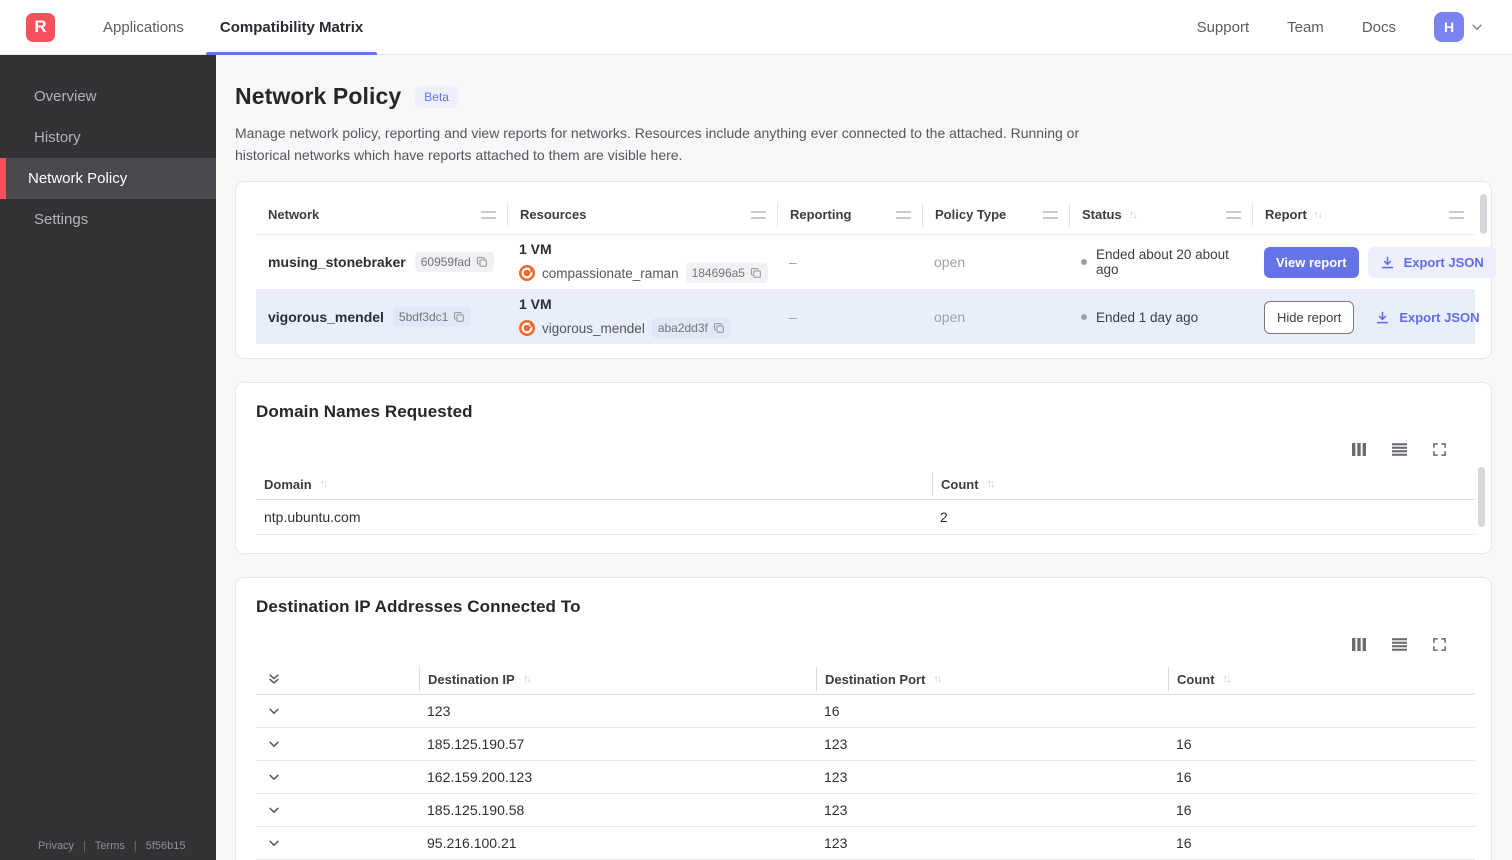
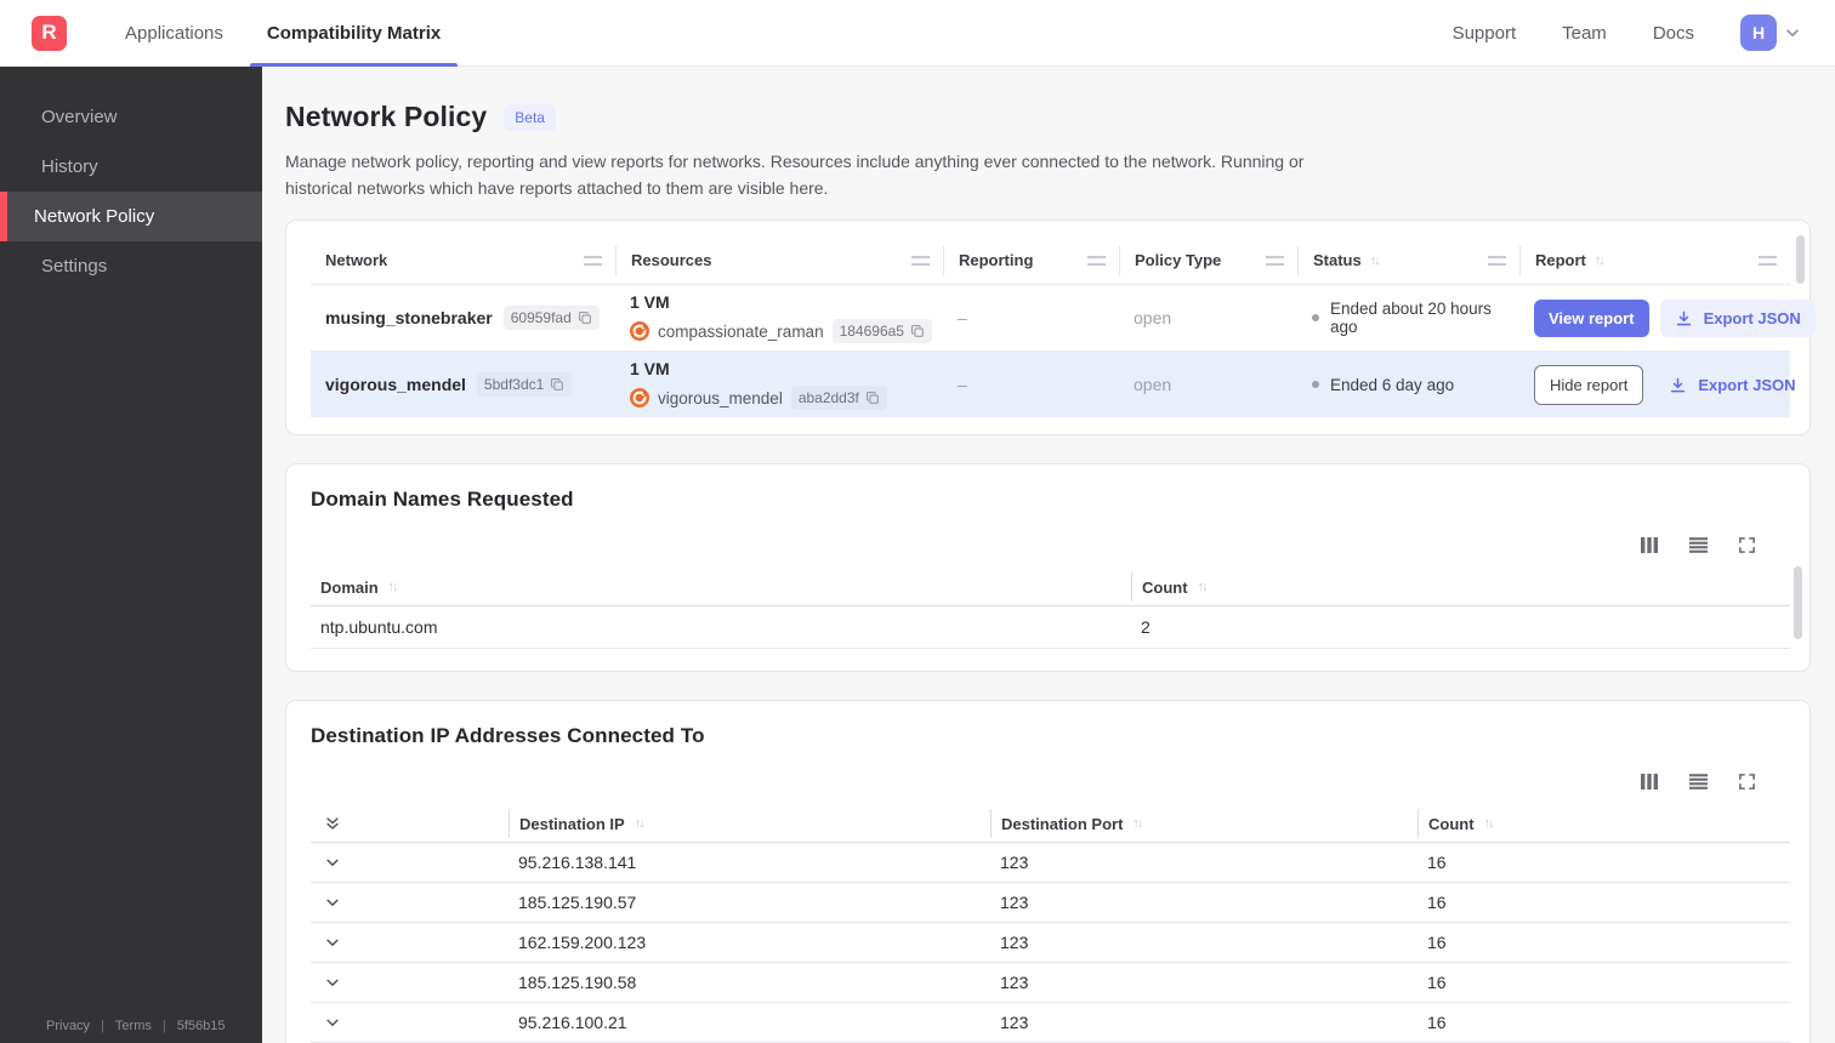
  R
  Applications
  Compatibility Matrix
  Support
  Team
  Docs
  H
  Overview
  History
  Network Policy
  Settings
  Privacy
  |
  Terms
  |
  5f56b15
  Network Policy
  Beta
- Manage network policy, reporting and view reports for networks. Resources include anything ever connected to the attached. Running or historical networks which have reports attached to them are visible here.
+ Manage network policy, reporting and view reports for networks. Resources include anything ever connected to the network. Running or historical networks which have reports attached to them are visible here.
  Network
  Resources
  Reporting
  Policy Type
  Status
  ↑↓
  Report
  ↑↓
  musing_stonebraker
  60959fad
  1 VM
  compassionate_raman
  184696a5
  –
  open
- Ended about 20 about ago
+ Ended about 20 hours ago
  View report
  Export JSON
  vigorous_mendel
  5bdf3dc1
  1 VM
  vigorous_mendel
  aba2dd3f
  –
  open
- Ended 1 day ago
+ Ended 6 day ago
  Hide report
  Export JSON
  Domain Names Requested
  Domain
  ↑↓
  Count
  ↑↓
  ntp.ubuntu.com
  2
  Destination IP Addresses Connected To
  Destination IP
  ↑↓
  Destination Port
  ↑↓
  Count
  ↑↓
+ 95.216.138.141
  123
  16
  185.125.190.57
  123
  16
  162.159.200.123
  123
  16
  185.125.190.58
  123
  16
  95.216.100.21
  123
  16
